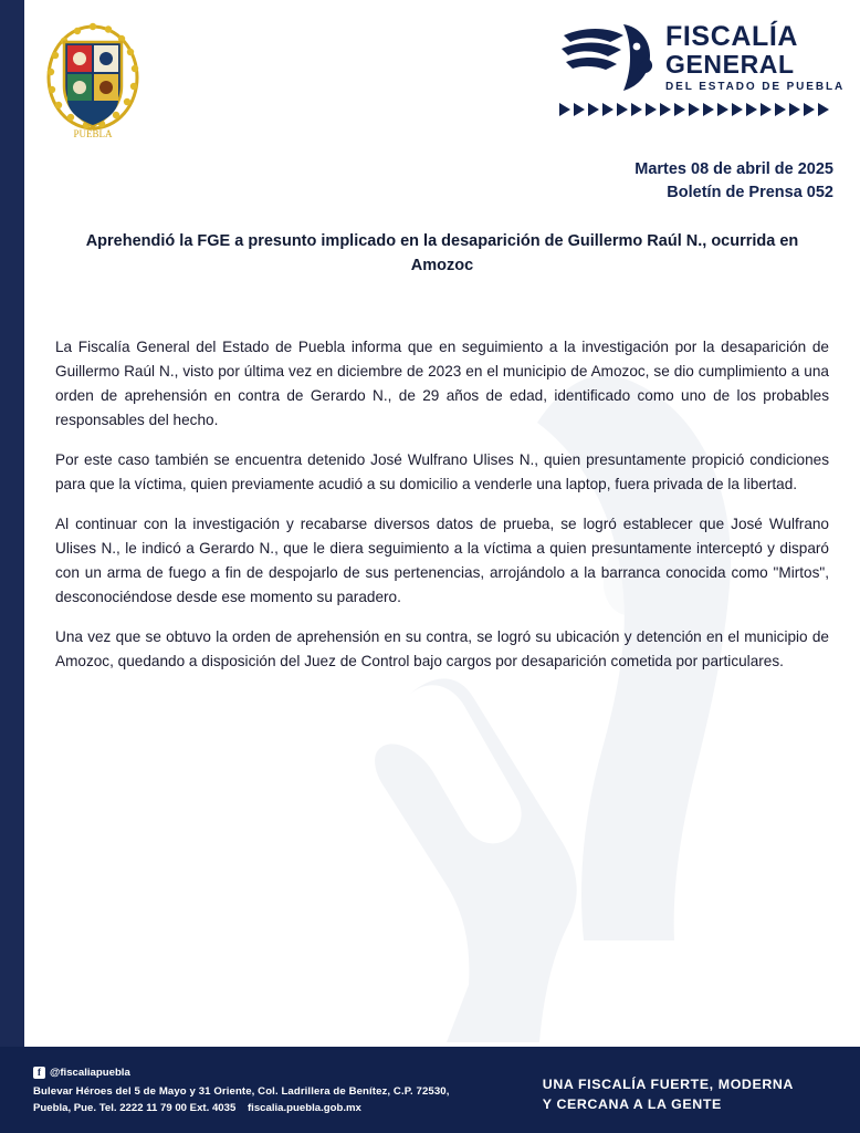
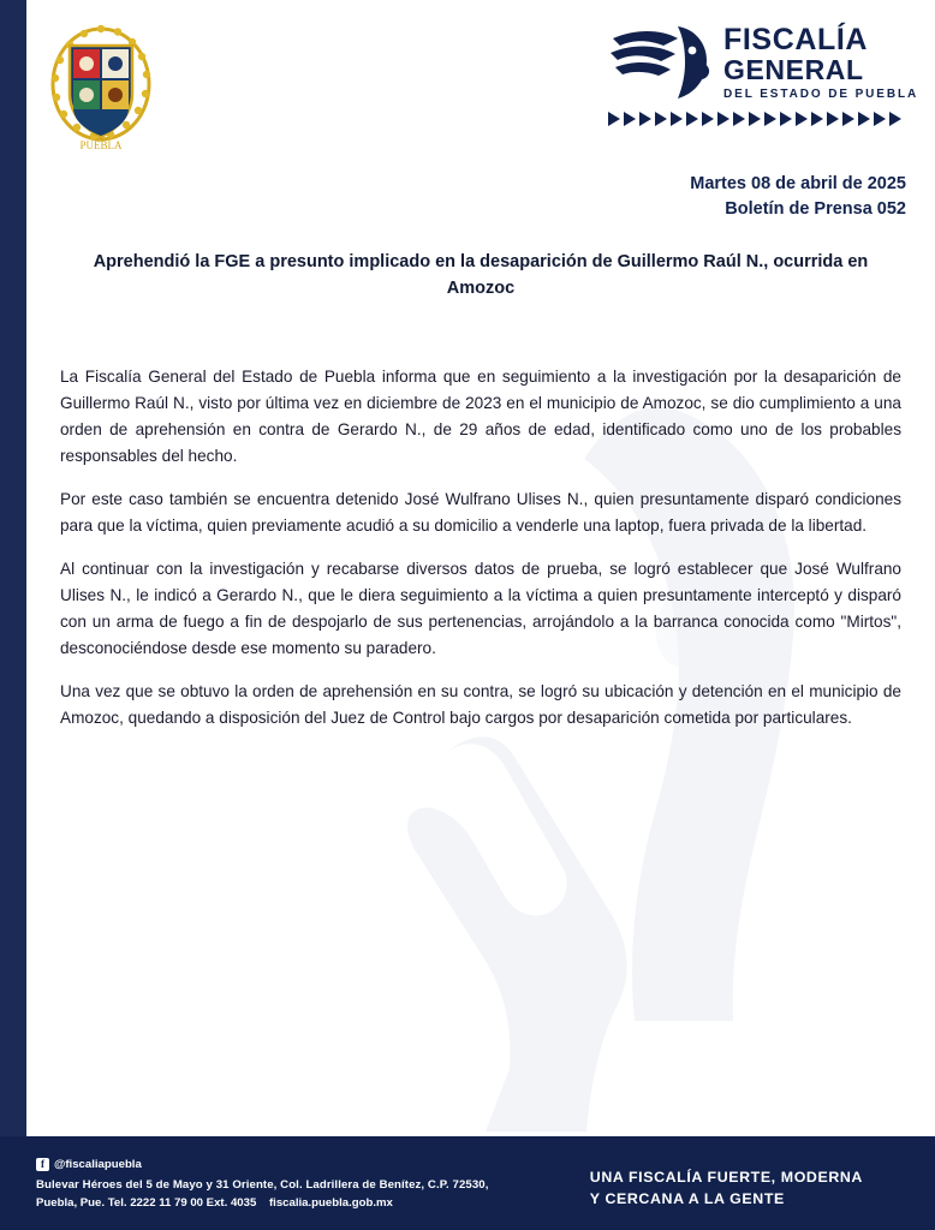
  PUEBLA
  FISCALÍA
  GENERAL
  DEL ESTADO DE PUEBLA
  Martes 08 de abril de 2025
  Boletín de Prensa 052
  Aprehendió la FGE a presunto implicado en la desaparición de Guillermo Raúl N., ocurrida en Amozoc
  La Fiscalía General del Estado de Puebla informa que en seguimiento a la investigación por la desaparición de Guillermo Raúl N., visto por última vez en diciembre de 2023 en el municipio de Amozoc, se dio cumplimiento a una orden de aprehensión en contra de Gerardo N., de 29 años de edad, identificado como uno de los probables responsables del hecho.
- Por este caso también se encuentra detenido José Wulfrano Ulises N., quien presuntamente propició condiciones para que la víctima, quien previamente acudió a su domicilio a venderle una laptop, fuera privada de la libertad.
+ Por este caso también se encuentra detenido José Wulfrano Ulises N., quien presuntamente disparó condiciones para que la víctima, quien previamente acudió a su domicilio a venderle una laptop, fuera privada de la libertad.
  Al continuar con la investigación y recabarse diversos datos de prueba, se logró establecer que José Wulfrano Ulises N., le indicó a Gerardo N., que le diera seguimiento a la víctima a quien presuntamente interceptó y disparó con un arma de fuego a fin de despojarlo de sus pertenencias, arrojándolo a la barranca conocida como "Mirtos", desconociéndose desde ese momento su paradero.
  Una vez que se obtuvo la orden de aprehensión en su contra, se logró su ubicación y detención en el municipio de Amozoc, quedando a disposición del Juez de Control bajo cargos por desaparición cometida por particulares.
  f
  @fiscaliapuebla
  Bulevar Héroes del 5 de Mayo y 31 Oriente, Col. Ladrillera de Benítez, C.P. 72530,
  Puebla, Pue. Tel. 2222 11 79 00 Ext. 4035 fiscalia.puebla.gob.mx
  UNA FISCALÍA FUERTE, MODERNA
  Y CERCANA A LA GENTE
